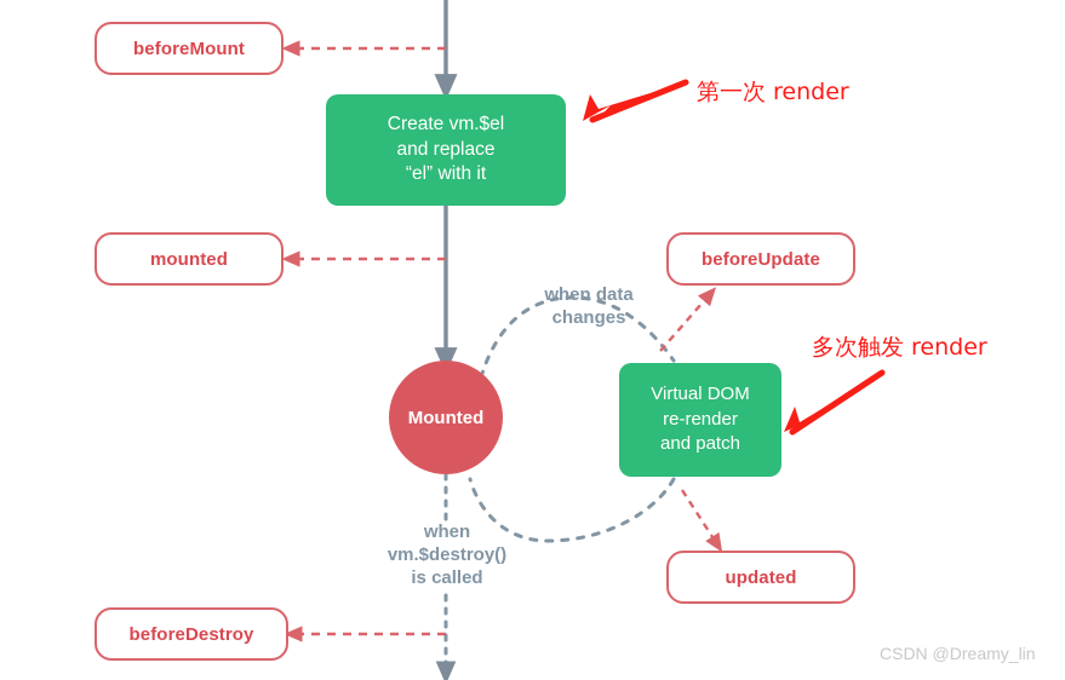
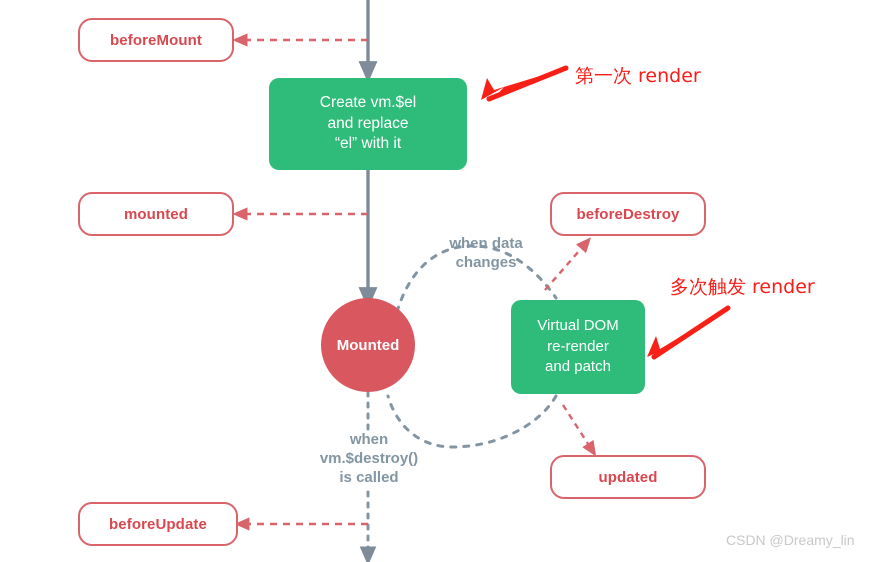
  beforeMount
  mounted
- beforeUpdate
+ beforeDestroy
  updated
- beforeDestroy
+ beforeUpdate
  Create vm.$el
  and replace
  “el” with it
  Virtual DOM
  re-render
  and patch
  Mounted
  when data
  changes
  when
  vm.$destroy()
  is called
  第一次 render
  多次触发 render
  CSDN @Dreamy_lin
